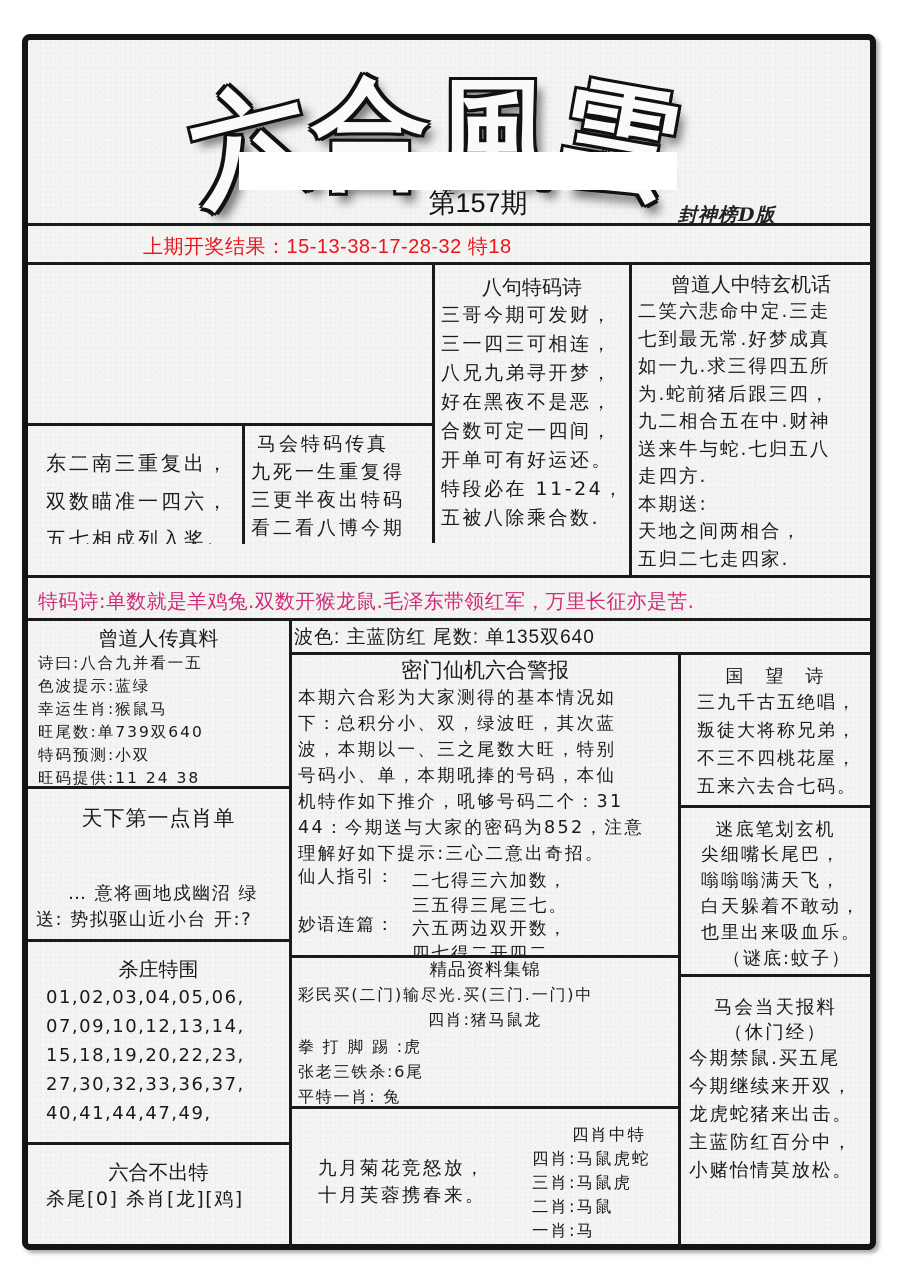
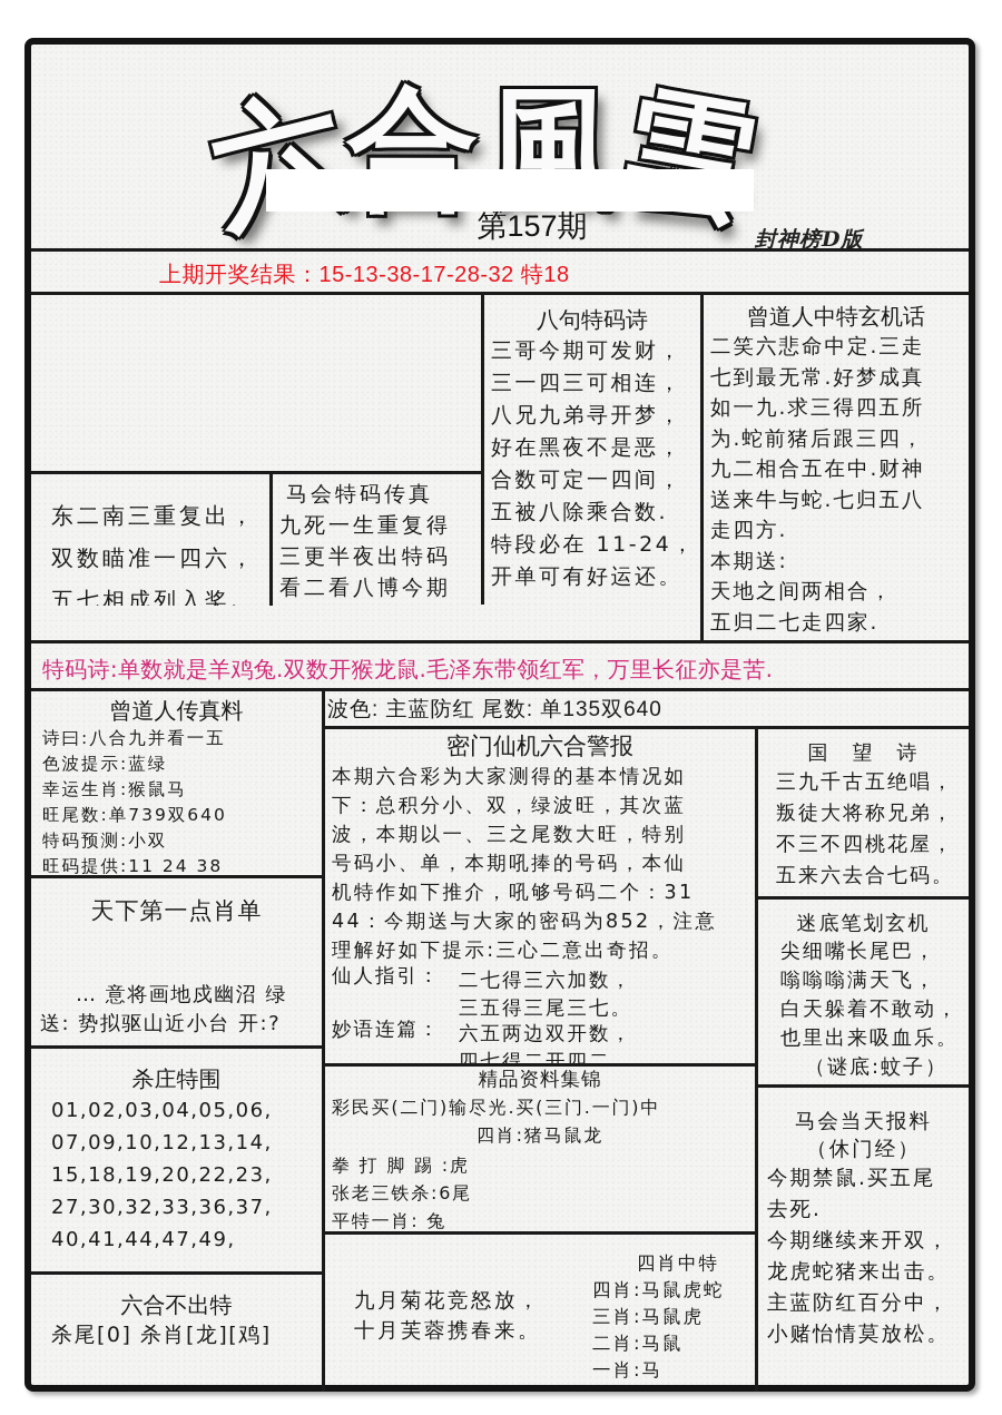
  第157期
  封神榜D版
  上期开奖结果：15-13-38-17-28-32 特18
  东二南三重复出，
  双数瞄准一四六，
  五七相成列入奖.
  马会特码传真
  九死一生重复得
  三更半夜出特码
  看二看八博今期
  八句特码诗
  三哥今期可发财，
  三一四三可相连，
  八兄九弟寻开梦，
  好在黑夜不是恶，
  合数可定一四间，
- 开单可有好运还。
+ 五被八除乘合数.
  特段必在 11-24，
- 五被八除乘合数.
+ 开单可有好运还。
  曾道人中特玄机话
  二笑六悲命中定.三走
  七到最无常.好梦成真
  如一九.求三得四五所
  为.蛇前猪后跟三四，
  九二相合五在中.财神
  送来牛与蛇.七归五八
  走四方.
  本期送:
  天地之间两相合，
  五归二七走四家.
  特码诗:单数就是羊鸡兔.双数开猴龙鼠.毛泽东带领红军，万里长征亦是苦.
  曾道人传真料
  诗曰:八合九并看一五
  色波提示:蓝绿
  幸运生肖:猴鼠马
  旺尾数:单739双640
  特码预测:小双
  旺码提供:11 24 38
  天下第一点肖单
  … 意将画地戍幽沼 绿
  送: 势拟驱山近小台 开:?
  杀庄特围
  01,02,03,04,05,06,
  07,09,10,12,13,14,
  15,18,19,20,22,23,
  27,30,32,33,36,37,
  40,41,44,47,49,
  六合不出特
  杀尾[0] 杀肖[龙][鸡]
  波色: 主蓝防红 尾数: 单135双640
  密门仙机六合警报
  本期六合彩为大家测得的基本情况如
  下：总积分小、双，绿波旺，其次蓝
  波，本期以一、三之尾数大旺，特别
  号码小、单，本期吼捧的号码，本仙
  机特作如下推介，吼够号码二个：31
  44：今期送与大家的密码为852，注意
  理解好如下提示:三心二意出奇招。
  仙人指引：
  二七得三六加数，
  三五得三尾三七。
  妙语连篇：
  六五两边双开数，
  四七得二开四二。
  精品资料集锦
  彩民买(二门)输尽光.买(三门.一门)中
  四肖:猪马鼠龙
  拳 打 脚 踢 :虎
  张老三铁杀:6尾
  平特一肖: 兔
  九月菊花竞怒放，
  十月芙蓉携春来。
  四肖中特
  四肖:马鼠虎蛇
  三肖:马鼠虎
  二肖:马鼠
  一肖:马
  国 望 诗
  三九千古五绝唱，
  叛徒大将称兄弟，
  不三不四桃花屋，
  五来六去合七码。
  迷底笔划玄机
  尖细嘴长尾巴，
  嗡嗡嗡满天飞，
  白天躲着不敢动，
  也里出来吸血乐。
  （谜底:蚊子）
  马会当天报料
  （休门经）
  今期禁鼠.买五尾
+ 去死.
  今期继续来开双，
  龙虎蛇猪来出击。
  主蓝防红百分中，
  小赌怡情莫放松。
